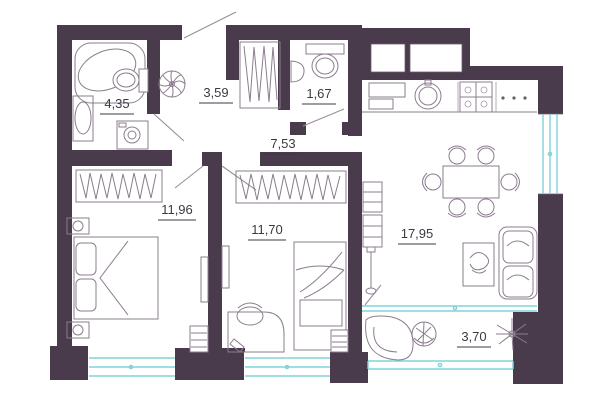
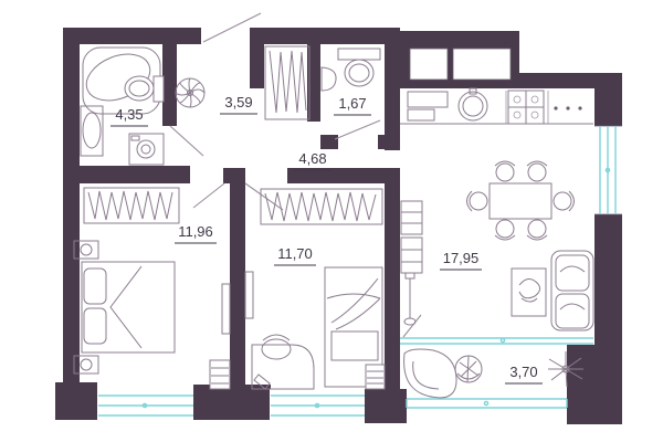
  4,35
  3,59
  1,67
- 7,53
+ 4,68
  11,96
  11,70
  17,95
  3,70
